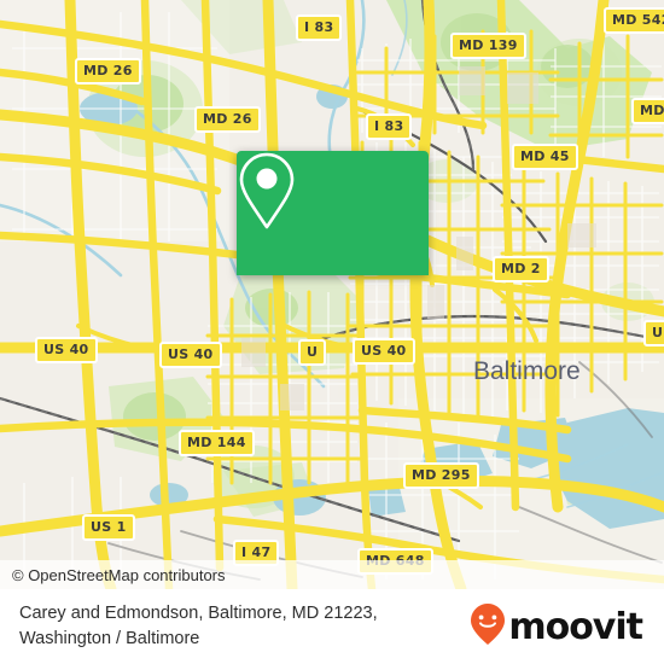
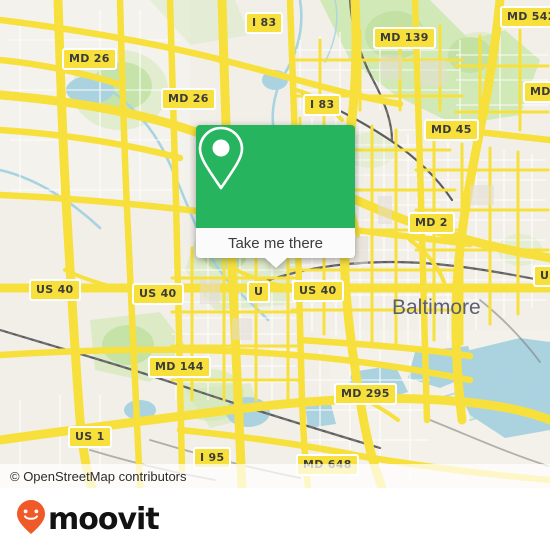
  MD 54
  I 83
  MD 139
  MD 26
  MD 26
  I 83
  MD 45
  MD 2
  US 40
  US 40
  U
  US 40
  MD 144
  MD 295
  US 1
- I 47
+ I 95
  MD 648
  Baltimore
+ Take me there
  © OpenStreetMap contributors
- Carey and Edmondson, Baltimore, MD 21223,
- Washington / Baltimore
  moovit
